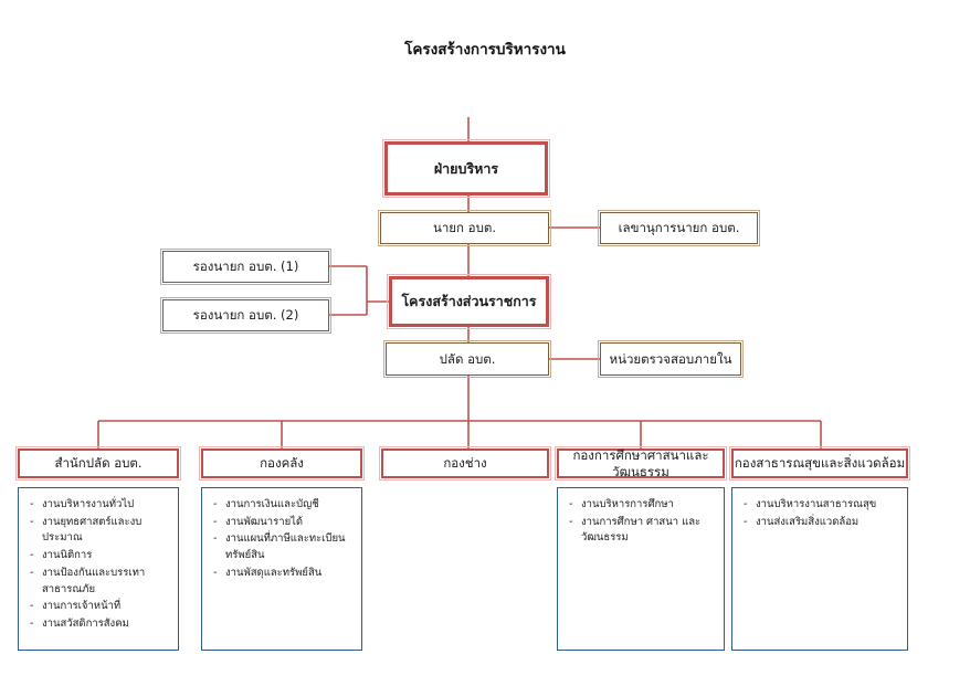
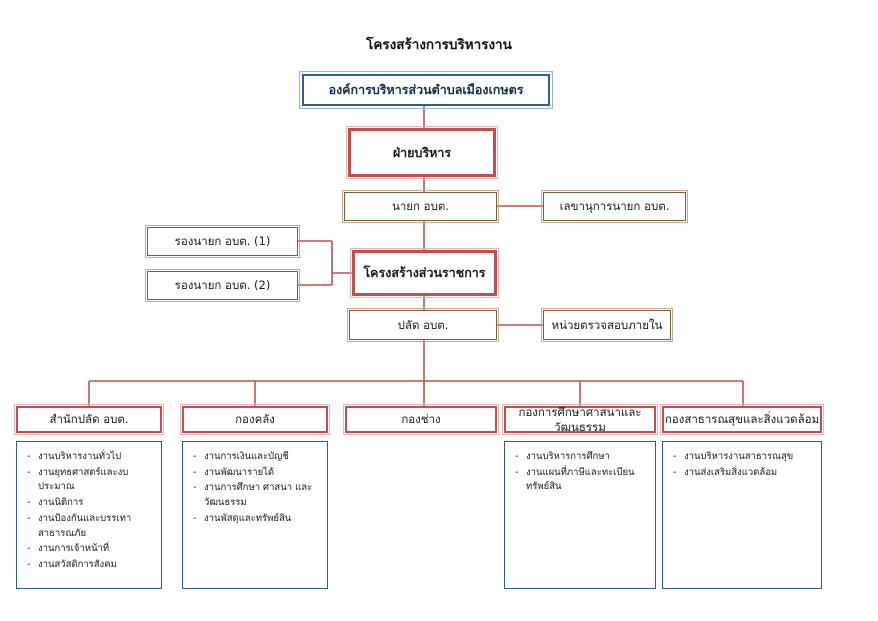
  โครงสร้างการบริหารงาน
+ องค์การบริหารส่วนตำบลเมืองเกษตร
  ฝ่ายบริหาร
  นายก อบต.
  เลขานุการนายก อบต.
  รองนายก อบต. (1)
  รองนายก อบต. (2)
  โครงสร้างส่วนราชการ
  ปลัด อบต.
  หน่วยตรวจสอบภายใน
  สำนักปลัด อบต.
  งานบริหารงานทั่วไป
  งานยุทธศาสตร์และงบประมาณ
  งานนิติการ
  งานป้องกันและบรรเทาสาธารณภัย
  งานการเจ้าหน้าที่
  งานสวัสดิการสังคม
  กองคลัง
  งานการเงินและบัญชี
  งานพัฒนารายได้
- งานแผนที่ภาษีและทะเบียนทรัพย์สิน
+ งานการศึกษา ศาสนา และวัฒนธรรม
  งานพัสดุและทรัพย์สิน
  กองช่าง
  กองการศึกษาศาสนาและวัฒนธรรม
  งานบริหารการศึกษา
- งานการศึกษา ศาสนา และวัฒนธรรม
+ งานแผนที่ภาษีและทะเบียนทรัพย์สิน
  กองสาธารณสุขและสิ่งแวดล้อม
  งานบริหารงานสาธารณสุข
  งานส่งเสริมสิ่งแวดล้อม
